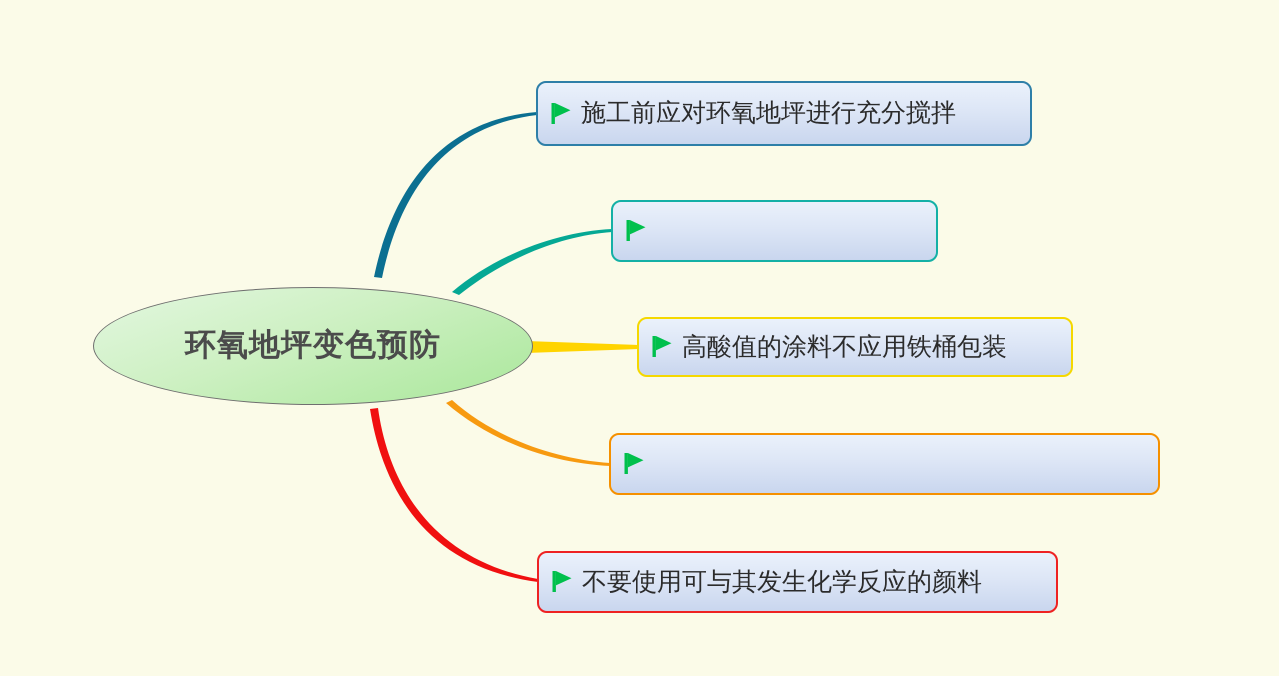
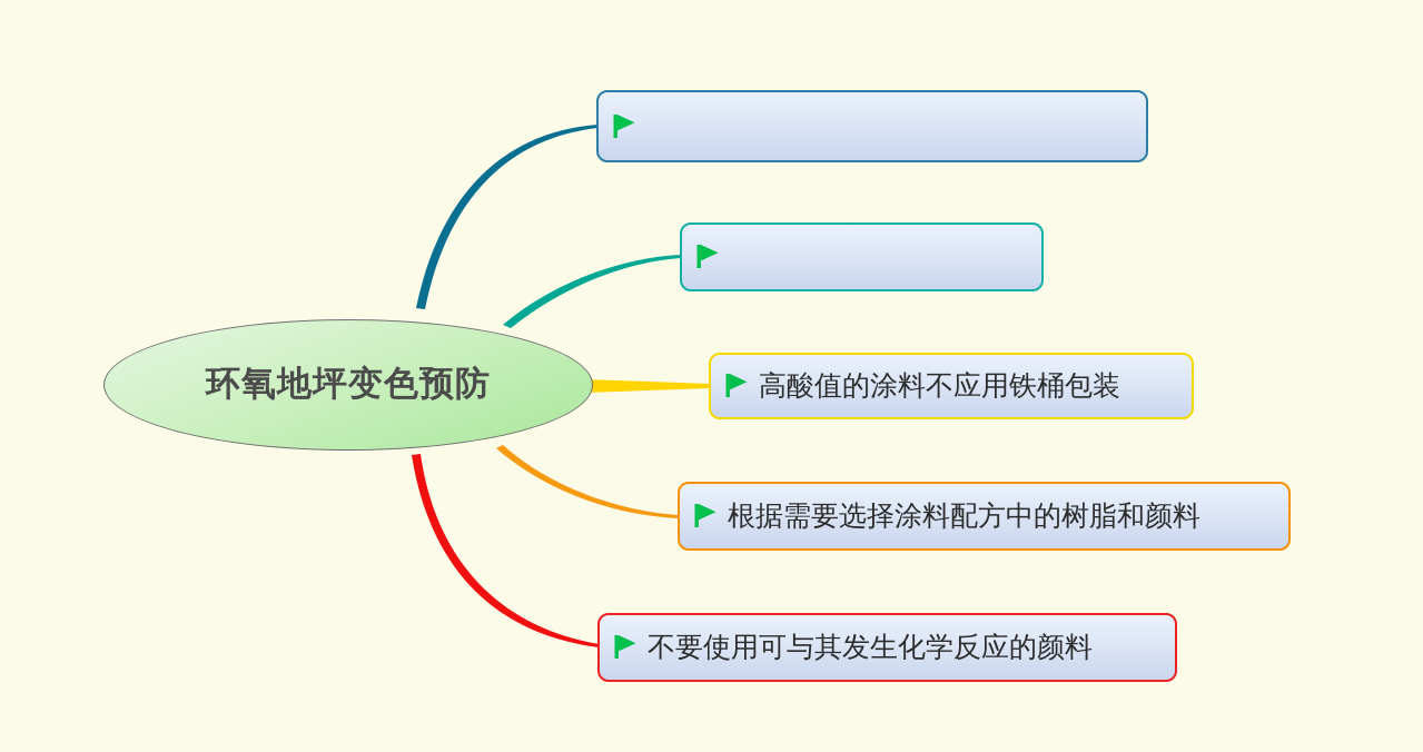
  环氧地坪变色预防
- 施工前应对环氧地坪进行充分搅拌
  高酸值的涂料不应用铁桶包装
+ 根据需要选择涂料配方中的树脂和颜料
  不要使用可与其发生化学反应的颜料
